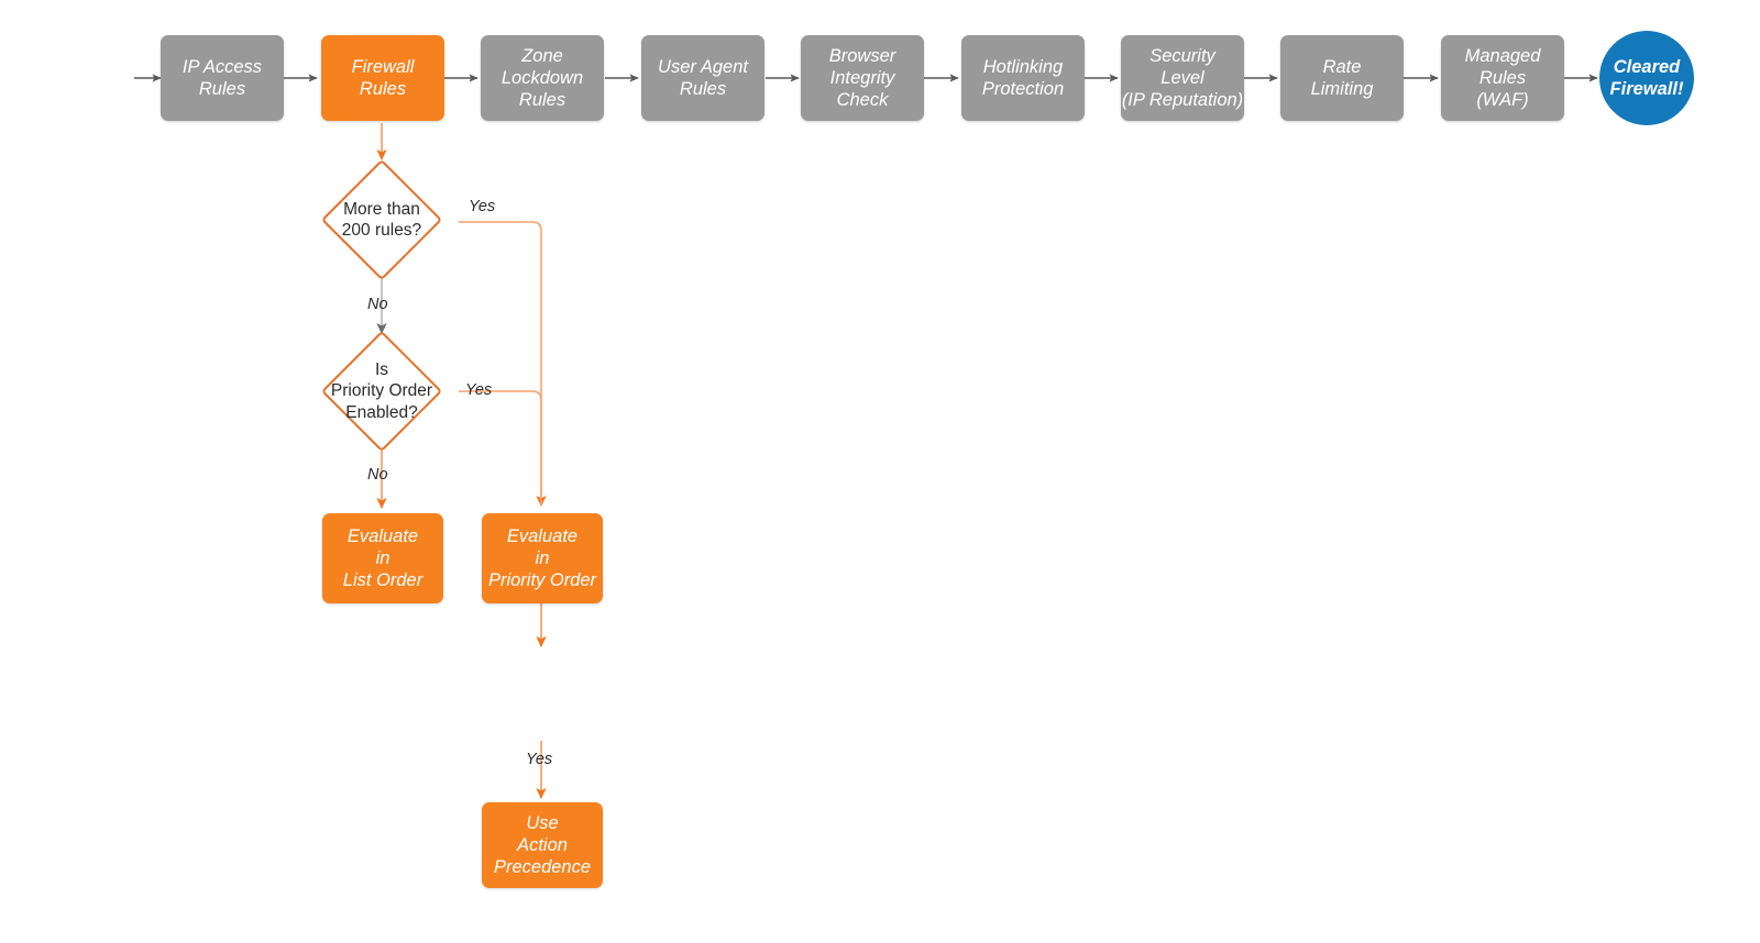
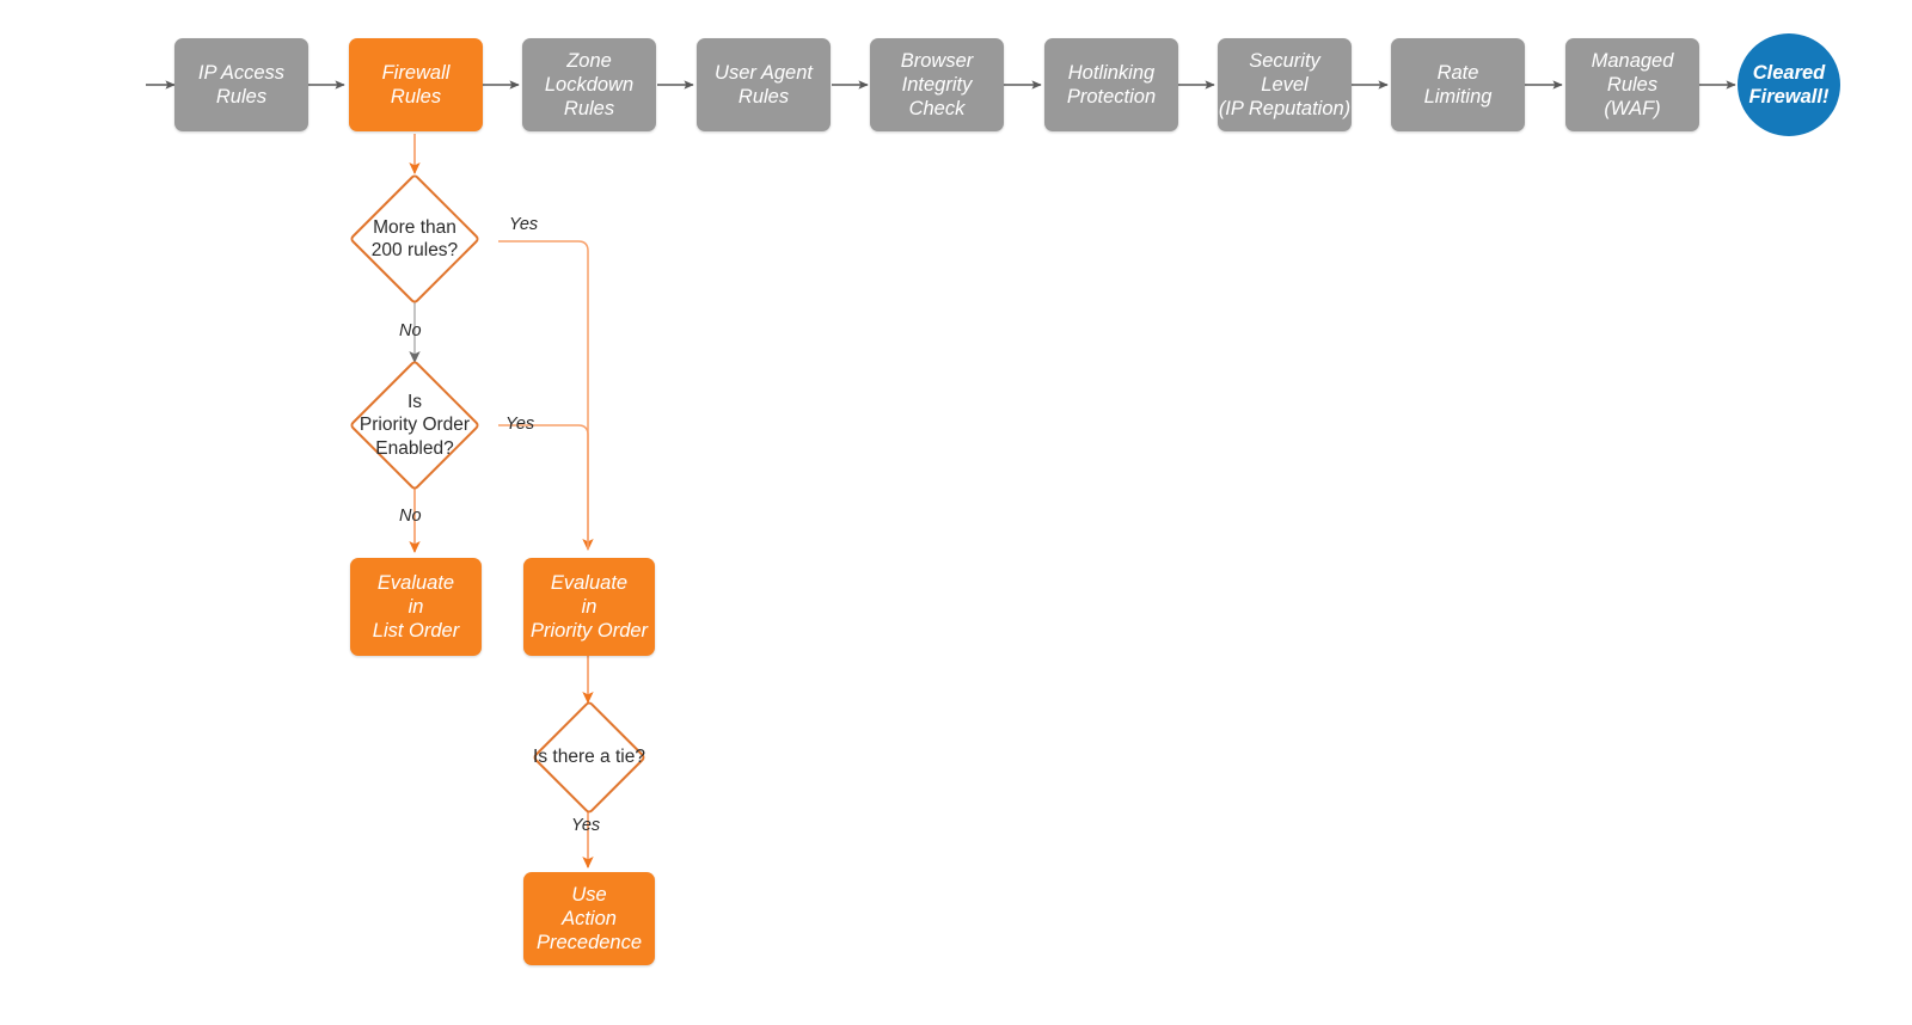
  IP Access
  Rules
  Firewall
  Rules
  Zone
  Lockdown
  Rules
  User Agent
  Rules
  Browser
  Integrity
  Check
  Hotlinking
  Protection
  Security
  Level
  (IP Reputation)
  Rate
  Limiting
  Managed
  Rules
  (WAF)
  Cleared
  Firewall!
  More than
  200 rules?
  Is
  Priority Order
  Enabled?
+ Is there a tie?
  Evaluate
  in
  List Order
  Evaluate
  in
  Priority Order
  Use
  Action
  Precedence
  Yes
  No
  Yes
  No
  Yes
